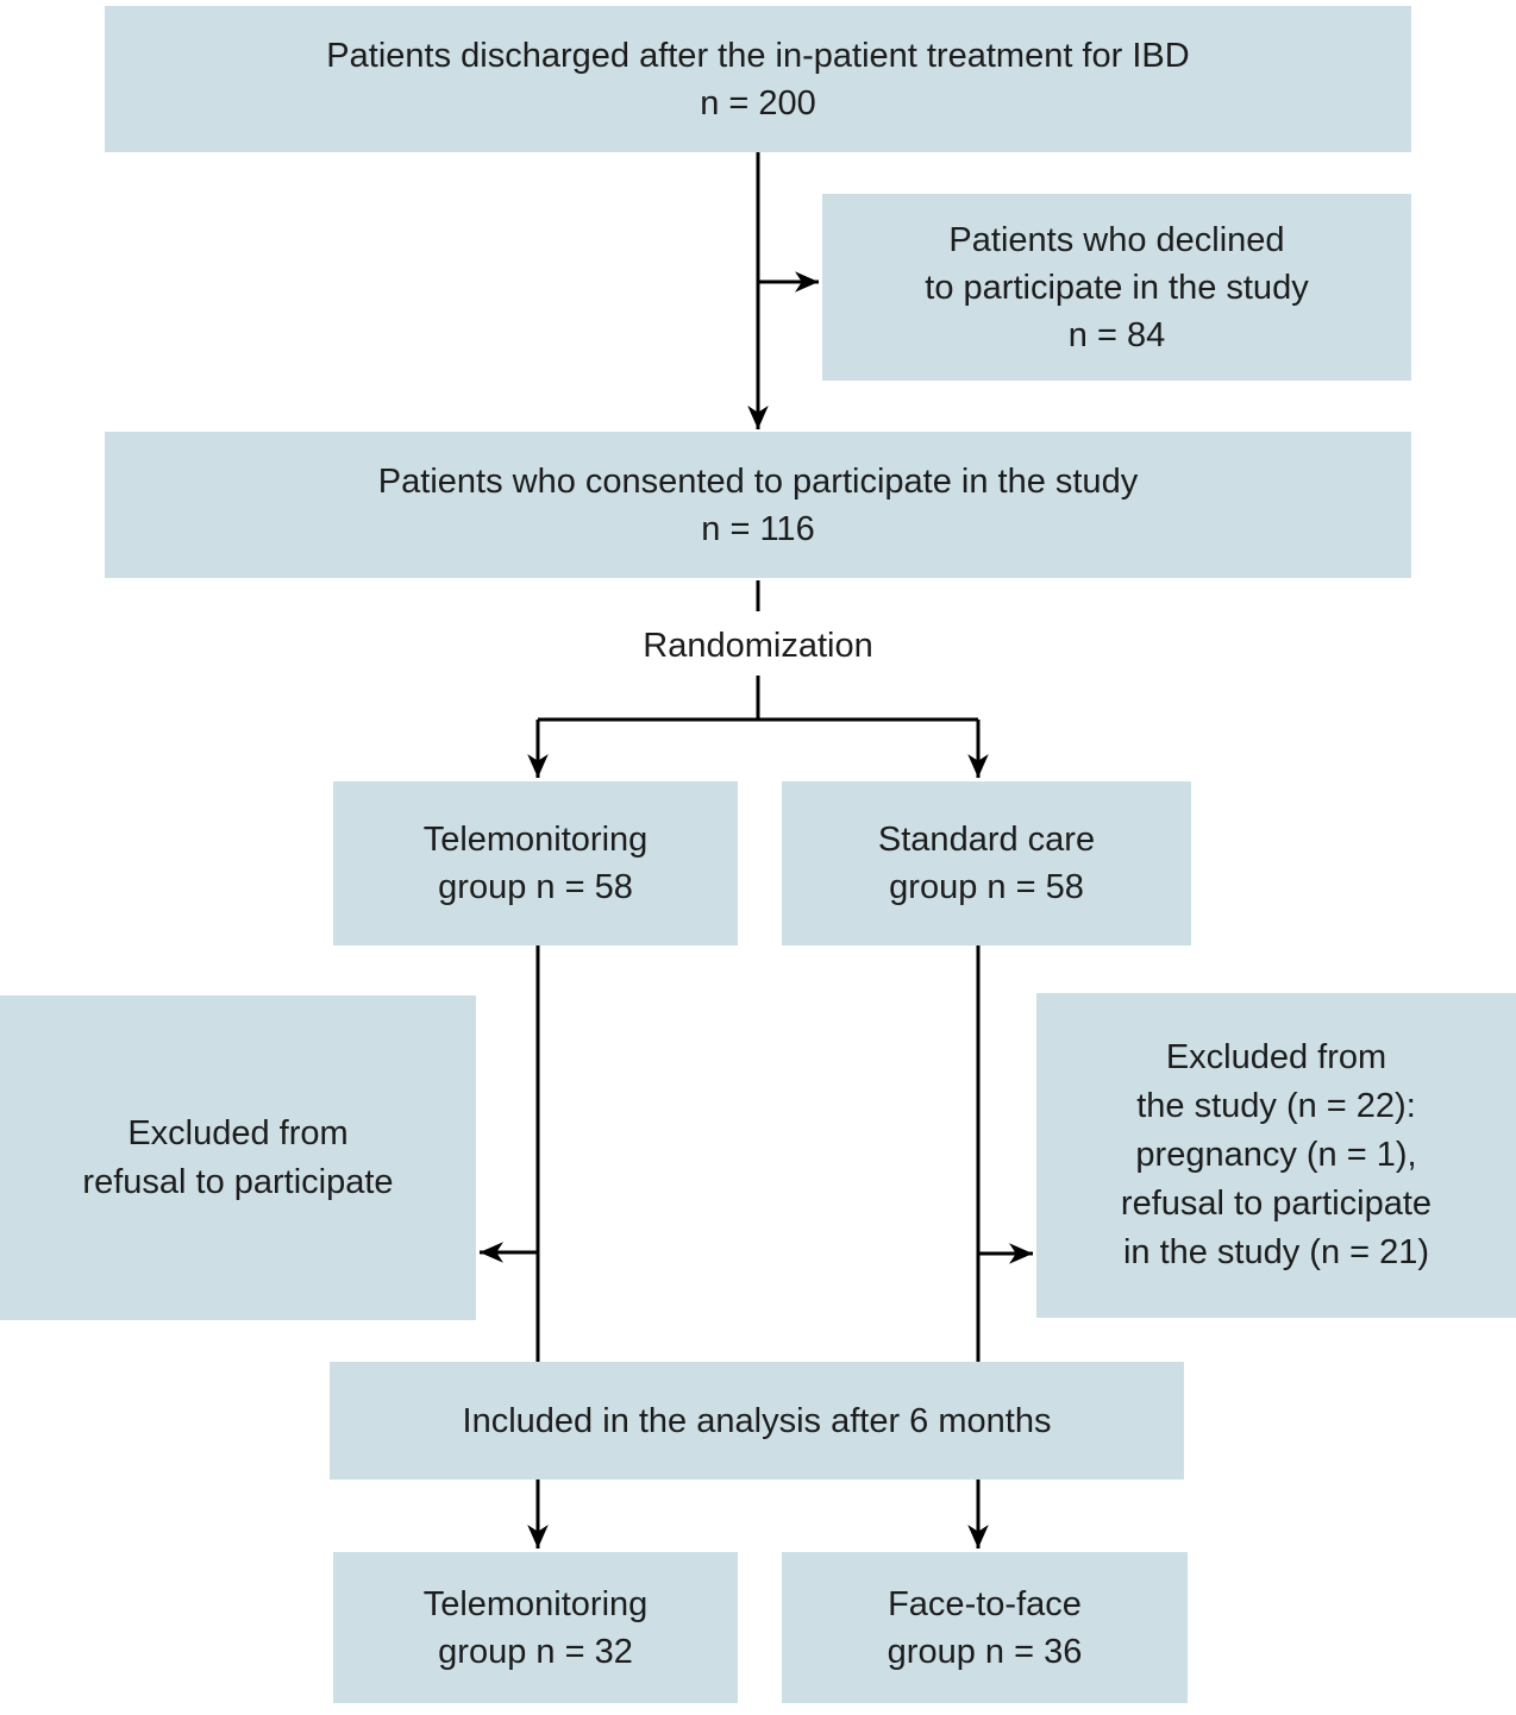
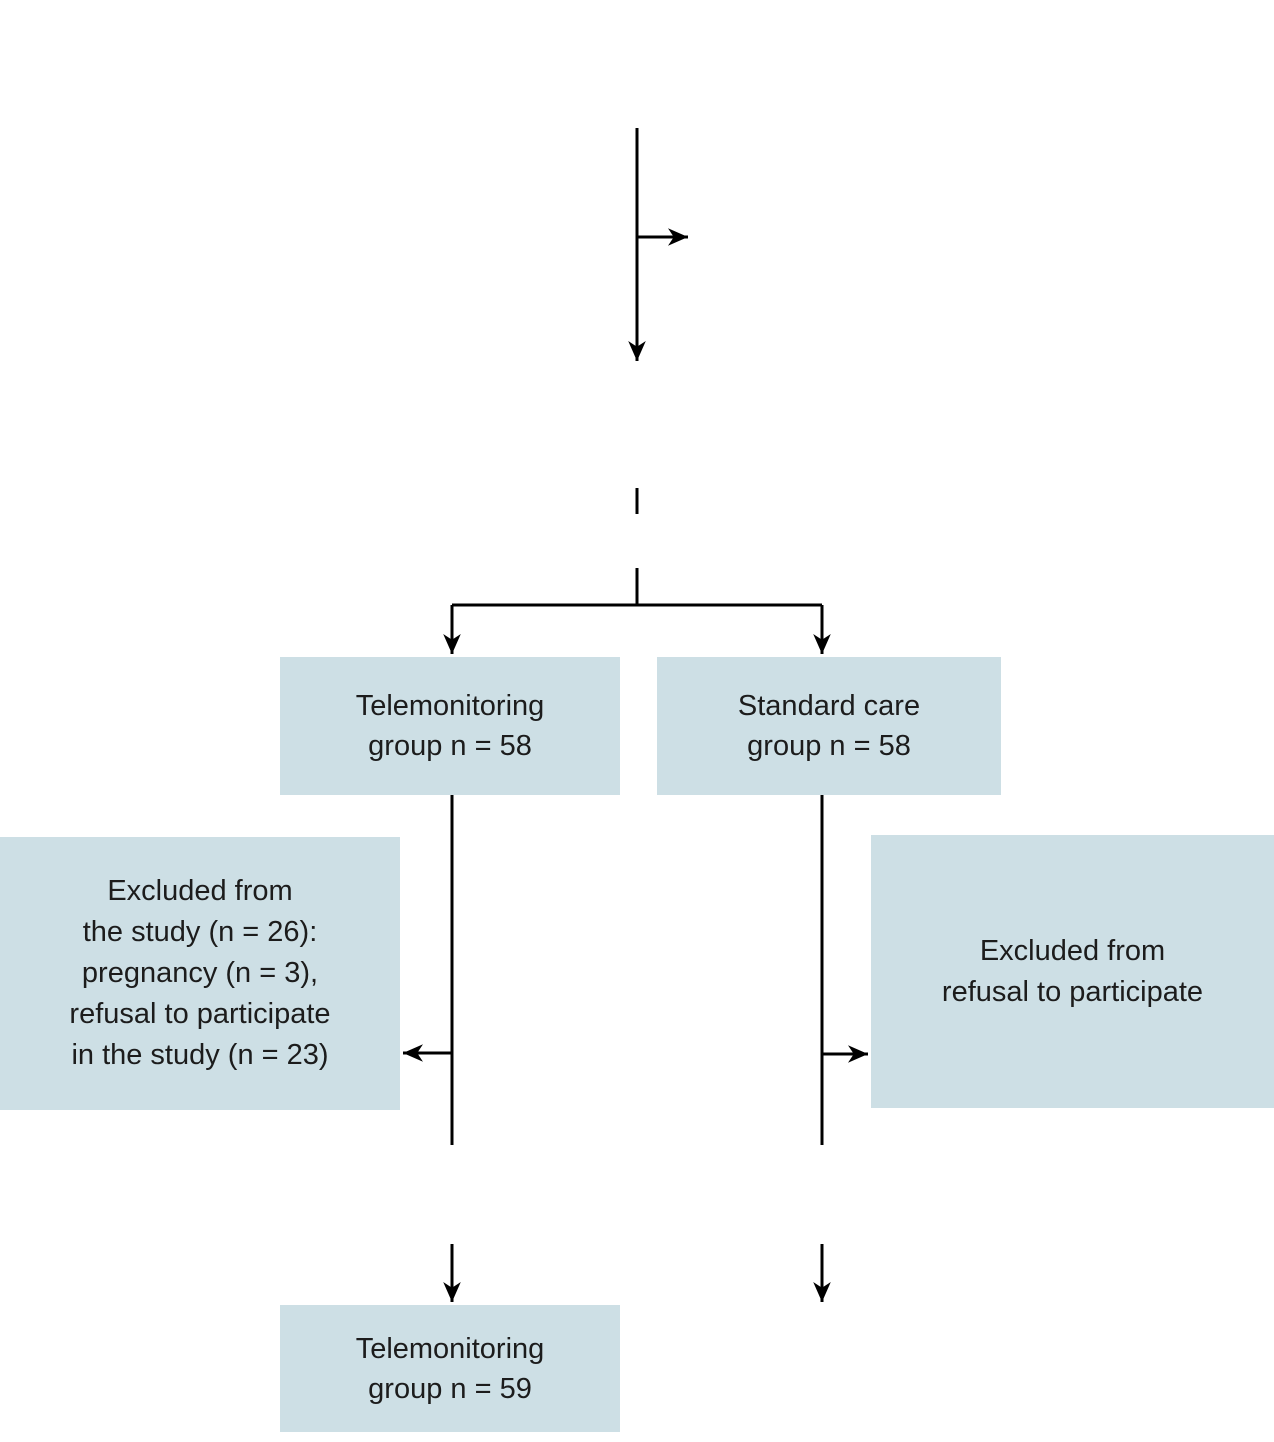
- Patients discharged after the in-patient treatment for IBD
- n = 200
- Patients who declined
- to participate in the study
- n = 84
- Patients who consented to participate in the study
- n = 116
- Randomization
  Telemonitoring
  group n = 58
  Standard care
  group n = 58
  Excluded from
+ the study (n = 26):
+ pregnancy (n = 3),
  refusal to participate
+ in the study (n = 23)
  Excluded from
- the study (n = 22):
- pregnancy (n = 1),
  refusal to participate
- in the study (n = 21)
- Included in the analysis after 6 months
  Telemonitoring
- group n = 32
+ group n = 59
- Face-to-face
- group n = 36
